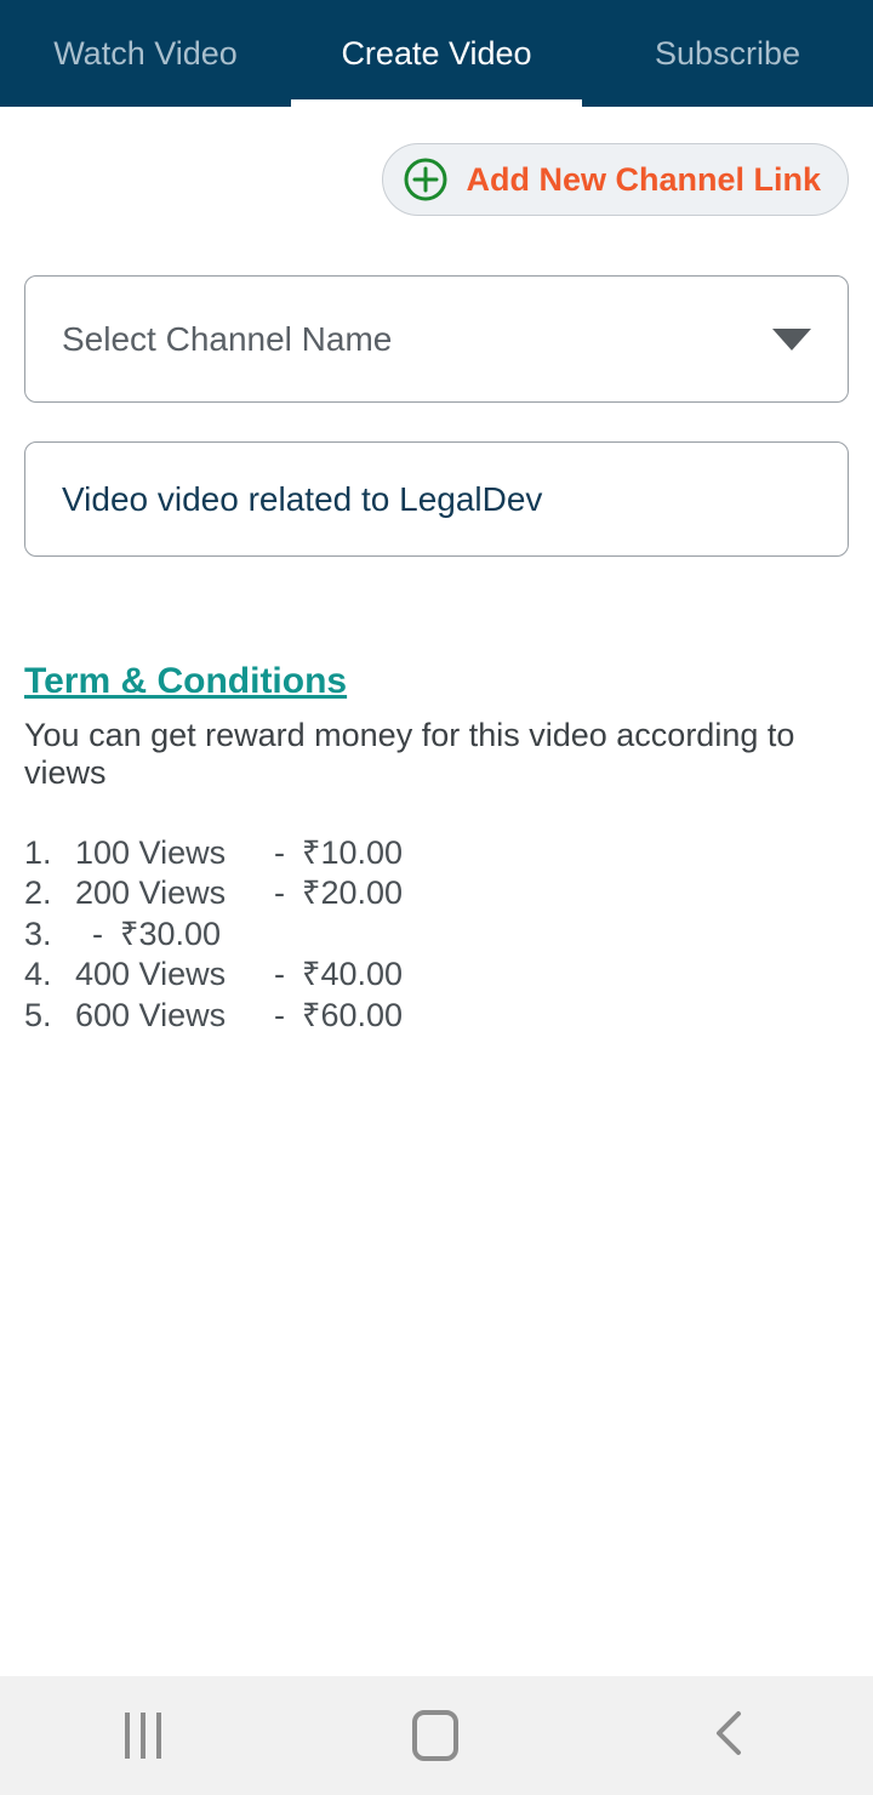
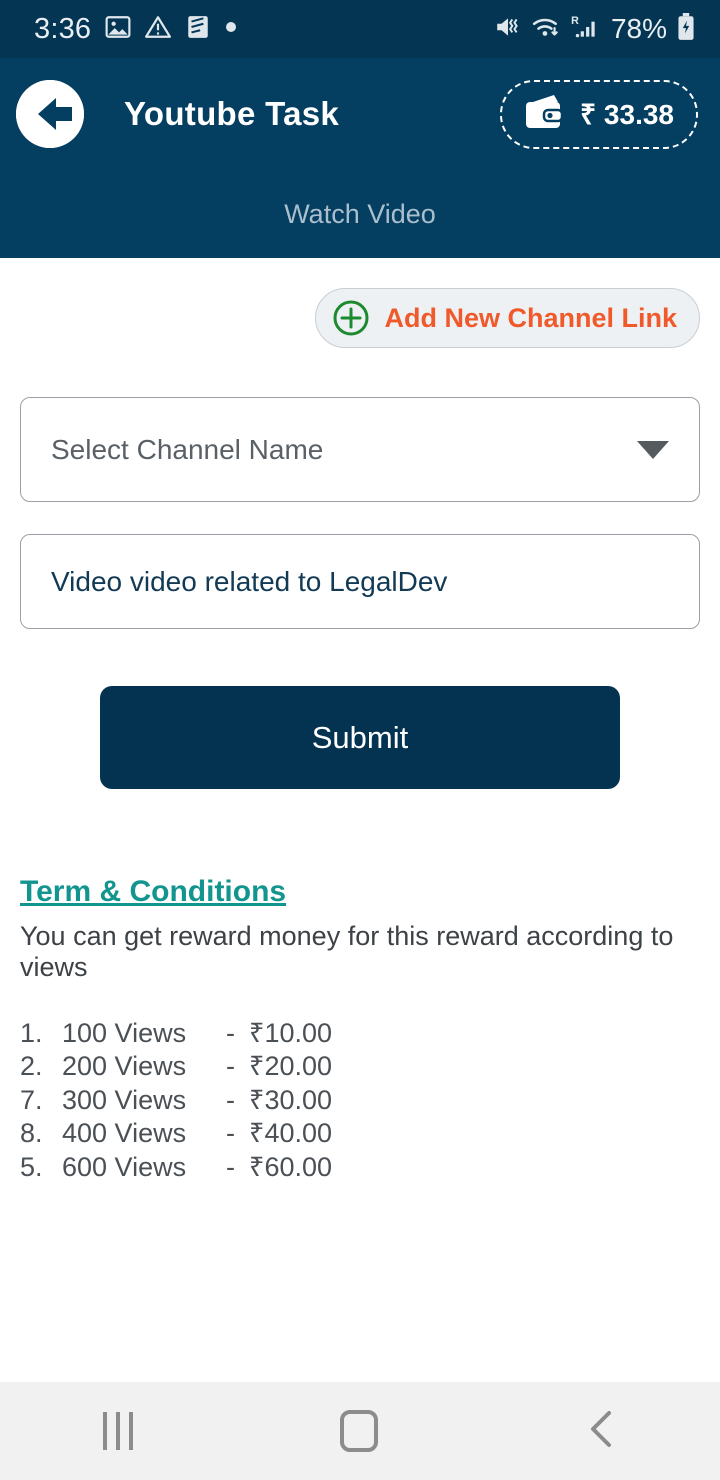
+ 3:36
+ R
+ 78%
+ Youtube Task
+ ₹ 33.38
  Watch Video
- Create Video
- Subscribe
  Add New Channel Link
  Select Channel Name
  Video video related to LegalDev
+ Submit
  Term & Conditions
- You can get reward money for this video according to views
+ You can get reward money for this reward according to views
  1.
  100 Views
  -
  ₹10.00
  2.
  200 Views
  -
  ₹20.00
- 3.
+ 7.
+ 300 Views
  -
  ₹30.00
- 4.
+ 8.
  400 Views
  -
  ₹40.00
  5.
  600 Views
  -
  ₹60.00
